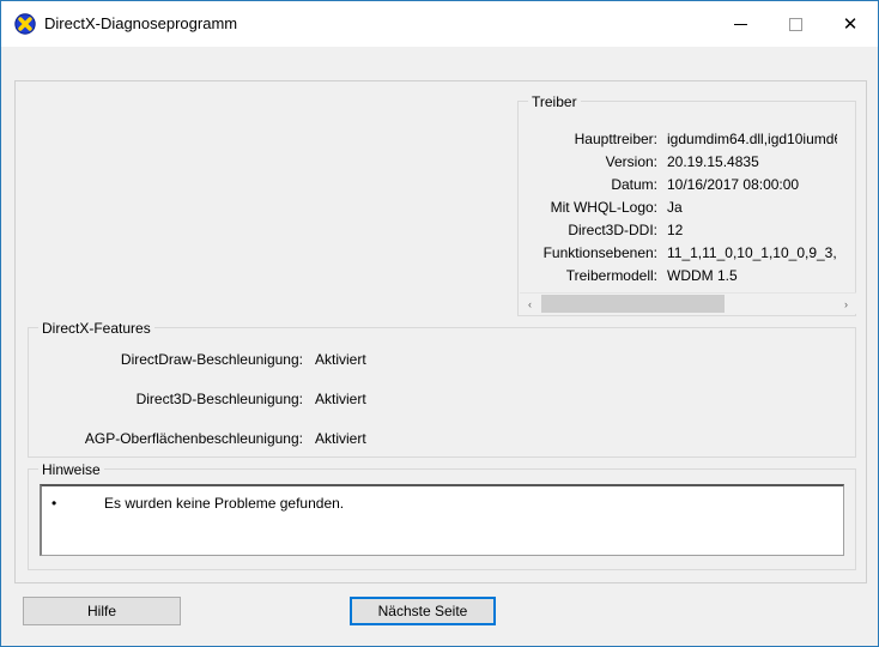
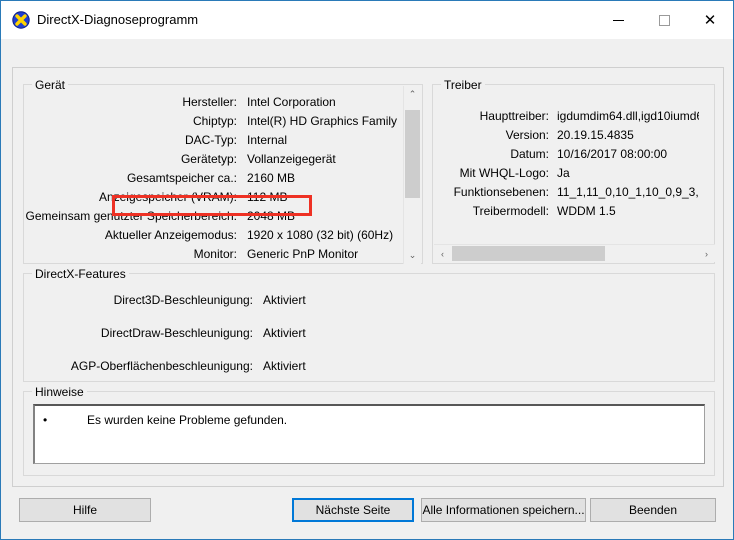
  DirectX-Diagnoseprogramm
  ✕
+ Gerät
+ Hersteller:
+ Intel Corporation
+ Chiptyp:
+ Intel(R) HD Graphics Family
+ DAC-Typ:
+ Internal
+ Gerätetyp:
+ Vollanzeigegerät
+ Gesamtspeicher ca.:
+ 2160 MB
+ Anzeigespeicher (VRAM):
+ 112 MB
+ Gemeinsam genutzter Speicherbereich:
+ 2048 MB
+ Aktueller Anzeigemodus:
+ 1920 x 1080 (32 bit) (60Hz)
+ Monitor:
+ Generic PnP Monitor
+ ⌃
+ ⌄
  Treiber
  Haupttreiber:
  igdumdim64.dll,igd10iumd
  Version:
  20.19.15.4835
  Datum:
  10/16/2017 08:00:00
  Mit WHQL-Logo:
  Ja
- Direct3D-DDI:
- 12
  Funktionsebenen:
  11_1,11_0,10_1,10_0,9_3,
  Treibermodell:
  WDDM 1.5
  ‹
  ›
  DirectX-Features
- DirectDraw-Beschleunigung:
+ Direct3D-Beschleunigung:
  Aktiviert
- Direct3D-Beschleunigung:
+ DirectDraw-Beschleunigung:
  Aktiviert
  AGP-Oberflächenbeschleunigung:
  Aktiviert
  Hinweise
  •
  Es wurden keine Probleme gefunden.
  Hilfe
  Nächste Seite
+ Alle Informationen speichern...
+ Beenden
